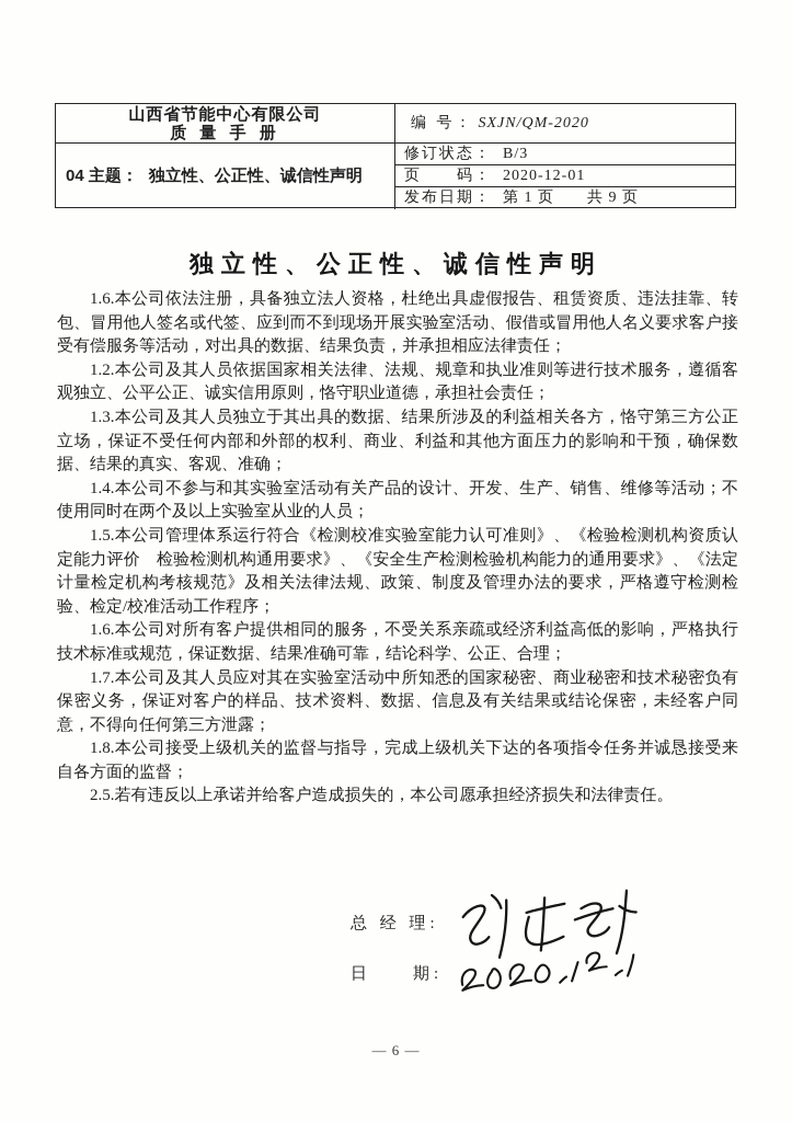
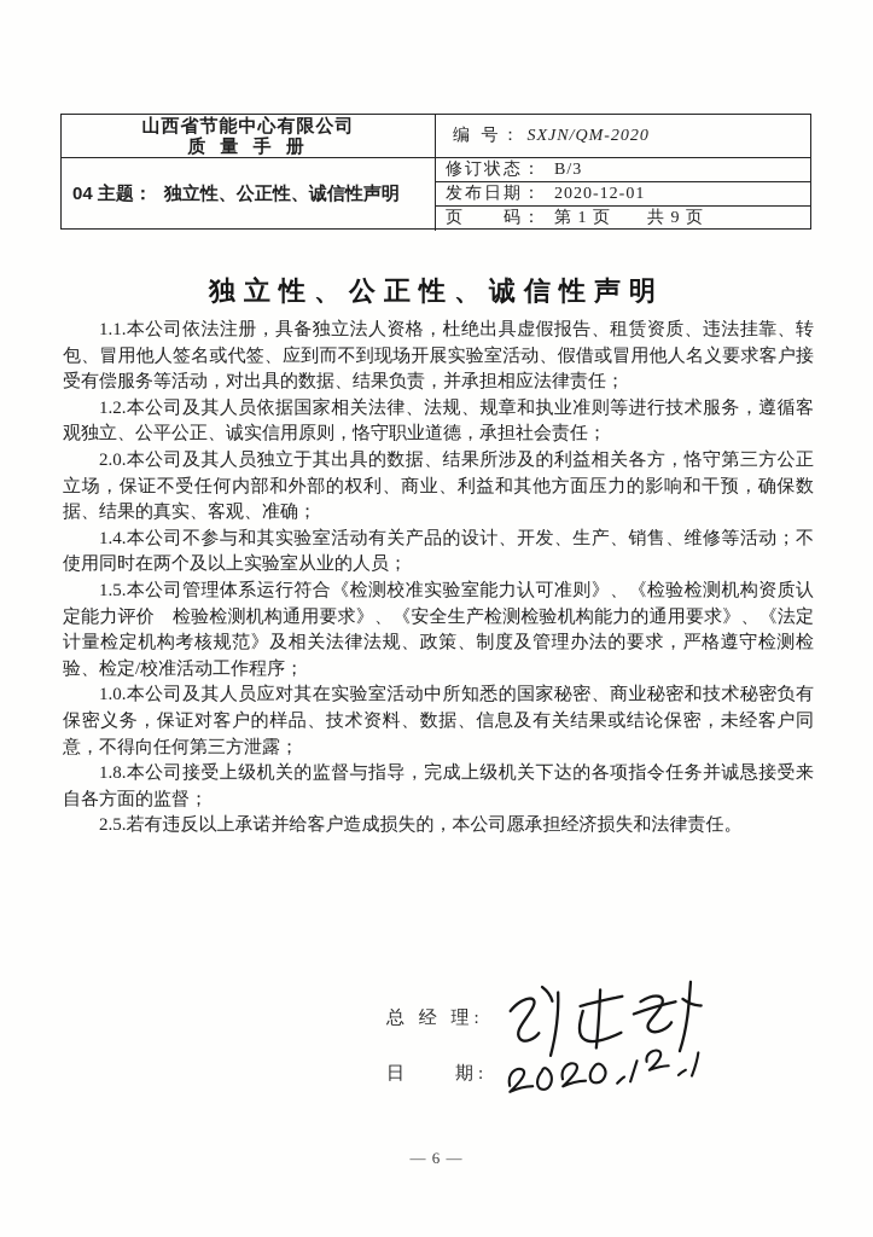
  山西省节能中心有限公司
  质 量 手 册
  编 号：
  SXJN/QM-2020
  04 主题：
  独立性、公正性、诚信性声明
  修订状态：
  B/3
- 页 码：
+ 发布日期：
  2020-12-01
- 发布日期：
+ 页 码：
  第 1 页 共 9 页
  独立性、公正性、诚信性声明
- 1.6.本公司依法注册，具备独立法人资格，杜绝出具虚假报告、租赁资质、违法挂靠、转包、冒用他人签名或代签、应到而不到现场开展实验室活动、假借或冒用他人名义要求客户接受有偿服务等活动，对出具的数据、结果负责，并承担相应法律责任；
+ 1.1.本公司依法注册，具备独立法人资格，杜绝出具虚假报告、租赁资质、违法挂靠、转包、冒用他人签名或代签、应到而不到现场开展实验室活动、假借或冒用他人名义要求客户接受有偿服务等活动，对出具的数据、结果负责，并承担相应法律责任；
  1.2.本公司及其人员依据国家相关法律、法规、规章和执业准则等进行技术服务，遵循客观独立、公平公正、诚实信用原则，恪守职业道德，承担社会责任；
- 1.3.本公司及其人员独立于其出具的数据、结果所涉及的利益相关各方，恪守第三方公正立场，保证不受任何内部和外部的权利、商业、利益和其他方面压力的影响和干预，确保数据、结果的真实、客观、准确；
+ 2.0.本公司及其人员独立于其出具的数据、结果所涉及的利益相关各方，恪守第三方公正立场，保证不受任何内部和外部的权利、商业、利益和其他方面压力的影响和干预，确保数据、结果的真实、客观、准确；
  1.4.本公司不参与和其实验室活动有关产品的设计、开发、生产、销售、维修等活动；不使用同时在两个及以上实验室从业的人员；
  1.5.本公司管理体系运行符合《检测校准实验室能力认可准则》、《检验检测机构资质认定能力评价 检验检测机构通用要求》、《安全生产检测检验机构能力的通用要求》、《法定计量检定机构考核规范》及相关法律法规、政策、制度及管理办法的要求，严格遵守检测检验、检定/校准活动工作程序；
- 1.6.本公司对所有客户提供相同的服务，不受关系亲疏或经济利益高低的影响，严格执行技术标准或规范，保证数据、结果准确可靠，结论科学、公正、合理；
- 1.7.本公司及其人员应对其在实验室活动中所知悉的国家秘密、商业秘密和技术秘密负有保密义务，保证对客户的样品、技术资料、数据、信息及有关结果或结论保密，未经客户同意，不得向任何第三方泄露；
+ 1.0.本公司及其人员应对其在实验室活动中所知悉的国家秘密、商业秘密和技术秘密负有保密义务，保证对客户的样品、技术资料、数据、信息及有关结果或结论保密，未经客户同意，不得向任何第三方泄露；
  1.8.本公司接受上级机关的监督与指导，完成上级机关下达的各项指令任务并诚恳接受来自各方面的监督；
  2.5.若有违反以上承诺并给客户造成损失的，本公司愿承担经济损失和法律责任。
  总 经 理:
  日 期:
  — 6 —
